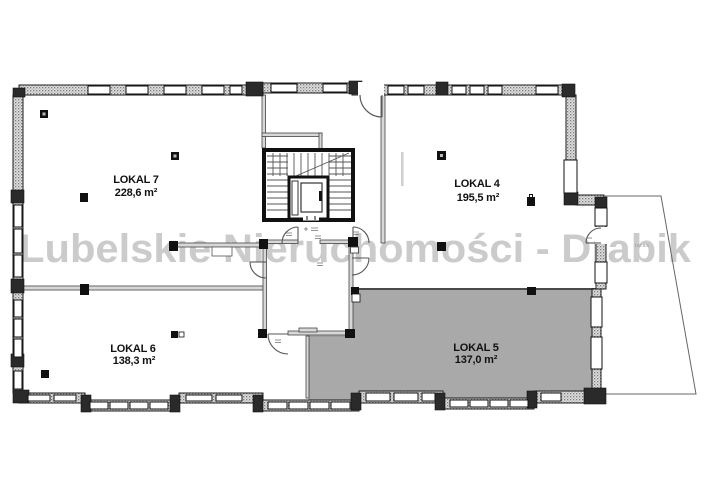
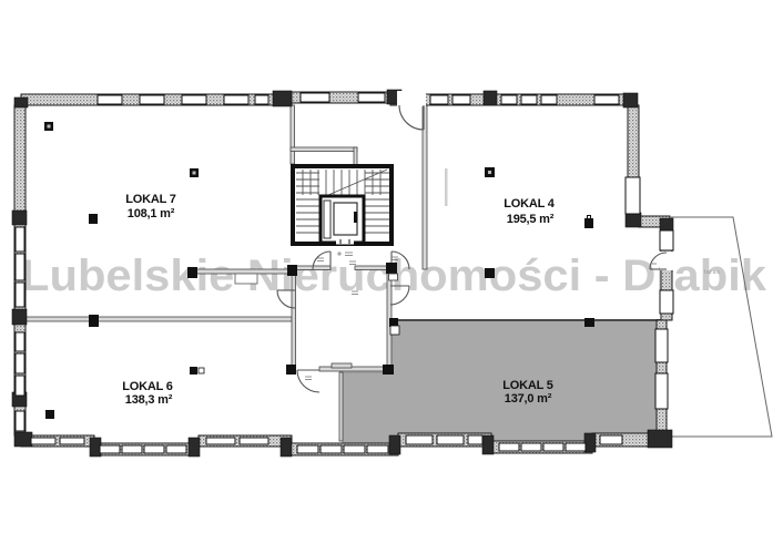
  Lubelskie Nieruchomości - Dabik
  LOKAL 7
- 228,6 m²
+ 108,1 m²
  LOKAL 4
  195,5 m²
  LOKAL 6
  138,3 m²
  LOKAL 5
  137,0 m²
